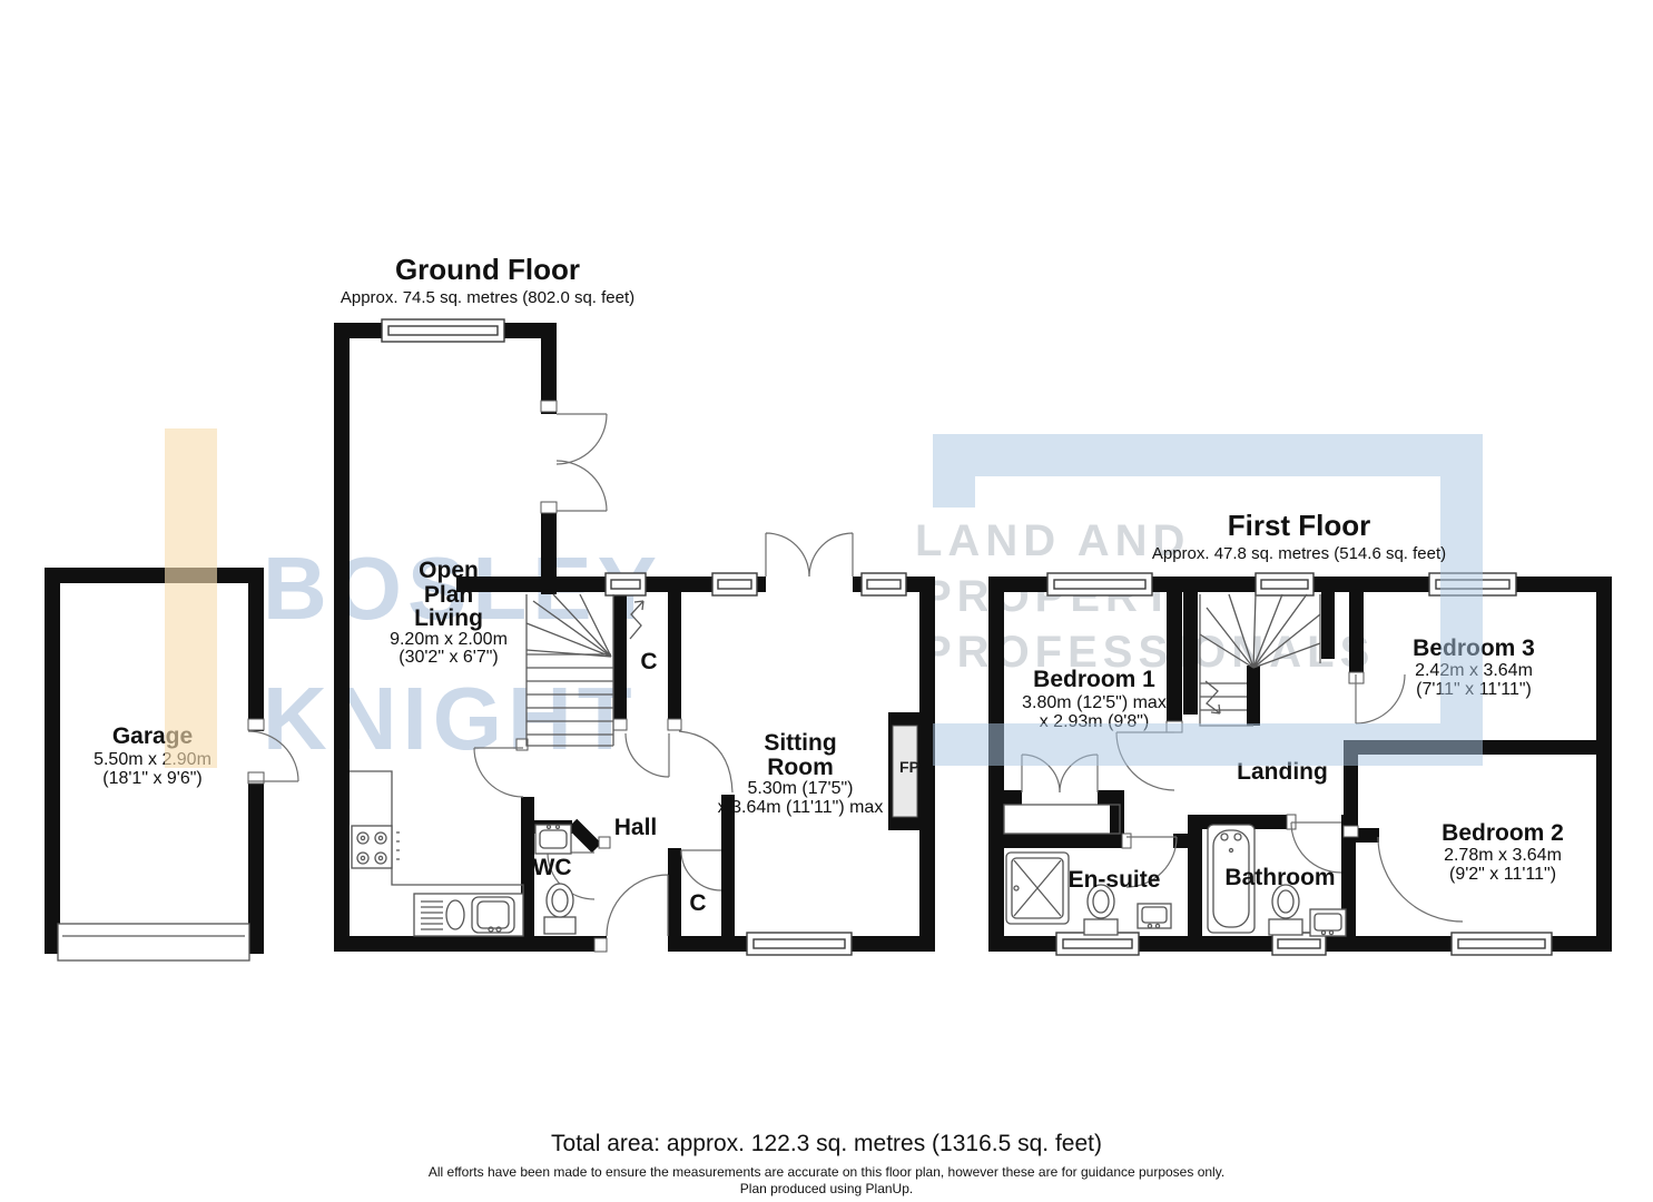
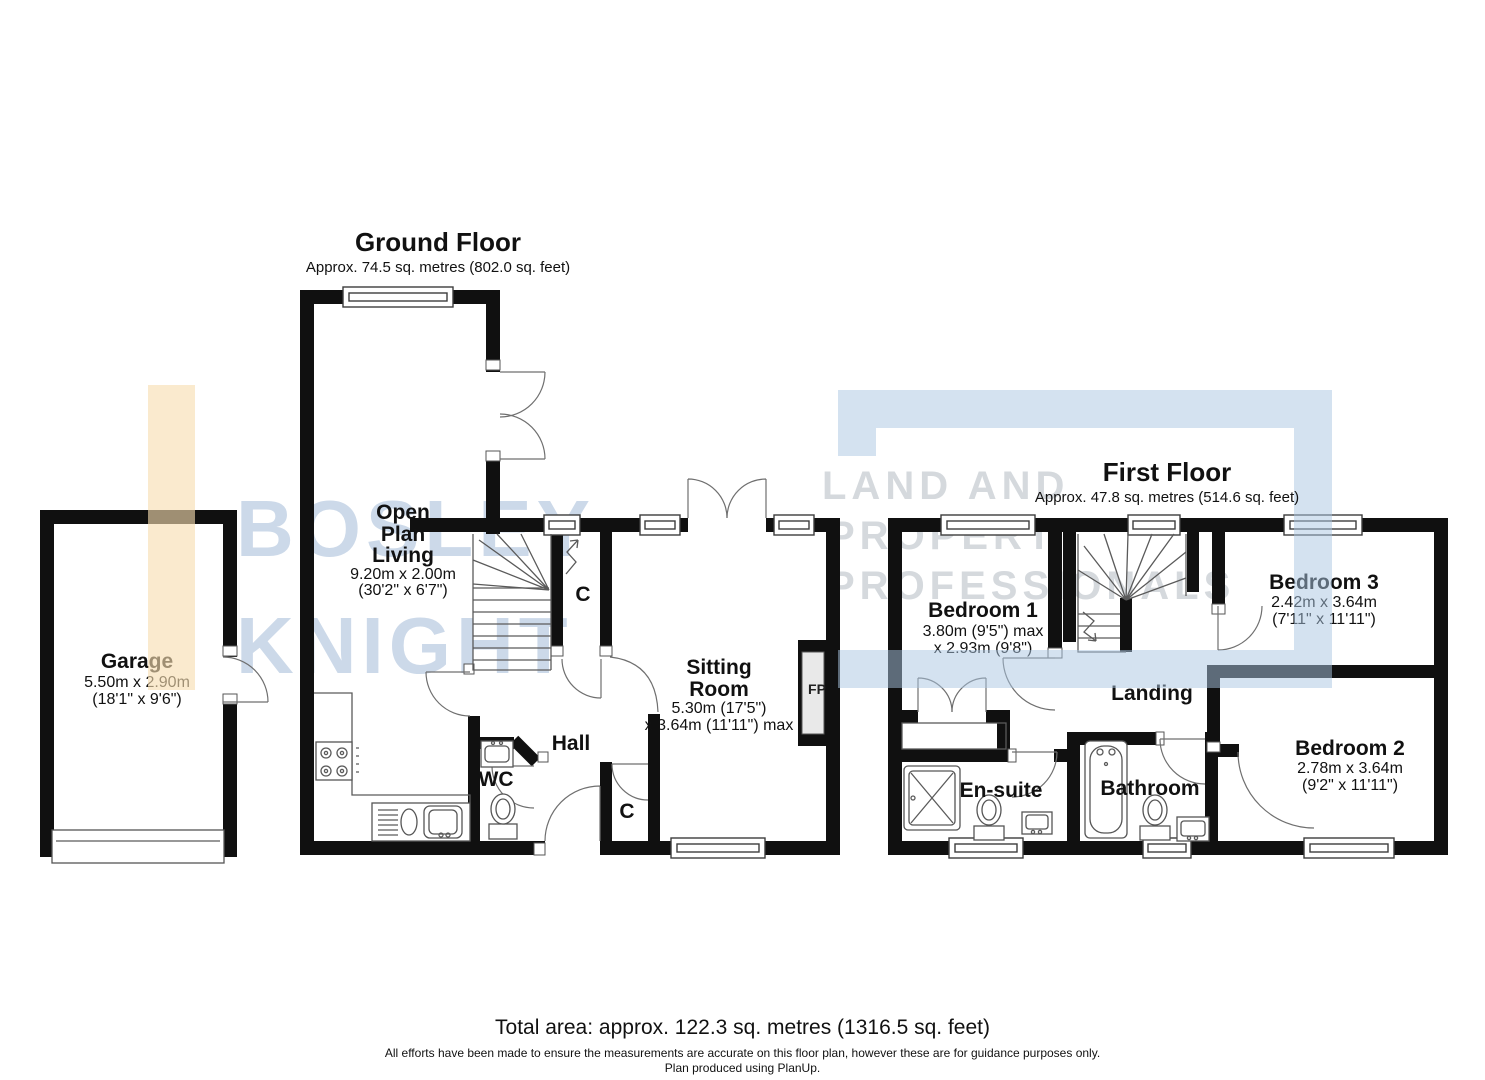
  KNIGHT
  LAND AND
  PROPERT
  PROFESSIONA
  Garage
  5.50m x 2.90m
  (18'1" x 9'6")
  Open
  Plan
  Living
  9.20m x 2.00m
  (30'2" x 6'7")
  Sitting
  Room
  5.30m (17'5")
  x 3.64m (11'11") max
  C
  C
  Hall
  WC
  FP
  Bedroom 1
- 3.80m (12'5") max
+ 3.80m (9'5") max
  x 2.93m (9'8")
  Bedroom 3
  2.42m x 3.64m
  (7'11" x 11'11")
  Bedroom 2
  2.78m x 3.64m
  (9'2" x 11'11")
  Landing
  Bathroom
  En-suite
  Ground Floor
  Approx. 74.5 sq. metres (802.0 sq. feet)
  First Floor
  Approx. 47.8 sq. metres (514.6 sq. feet)
  Total area: approx. 122.3 sq. metres (1316.5 sq. feet)
  All efforts have been made to ensure the measurements are accurate on this floor plan, however these are for guidance purposes only.
  Plan produced using PlanUp.
